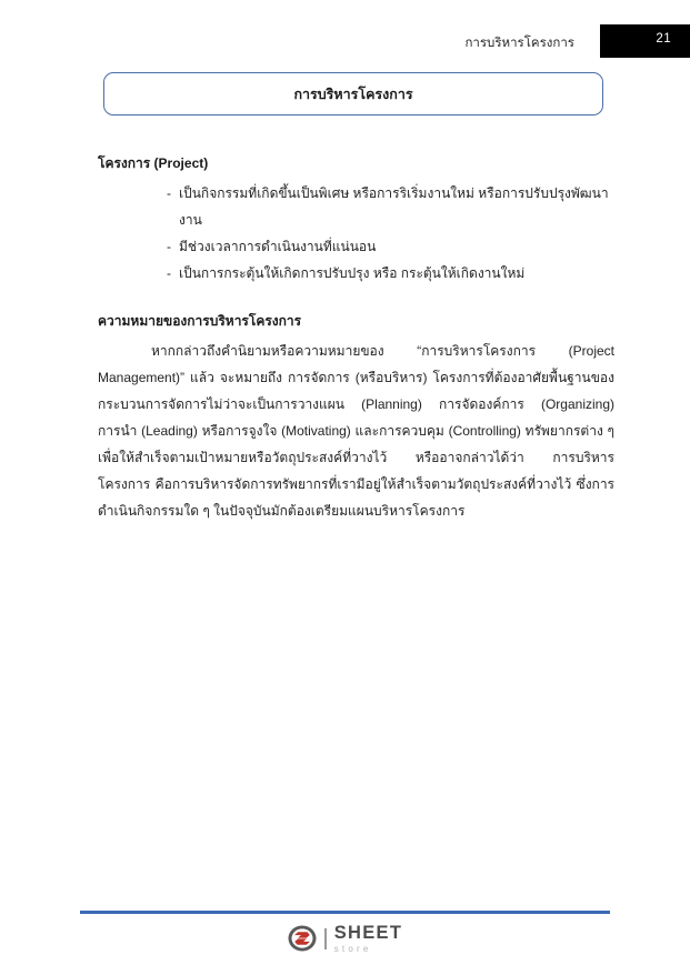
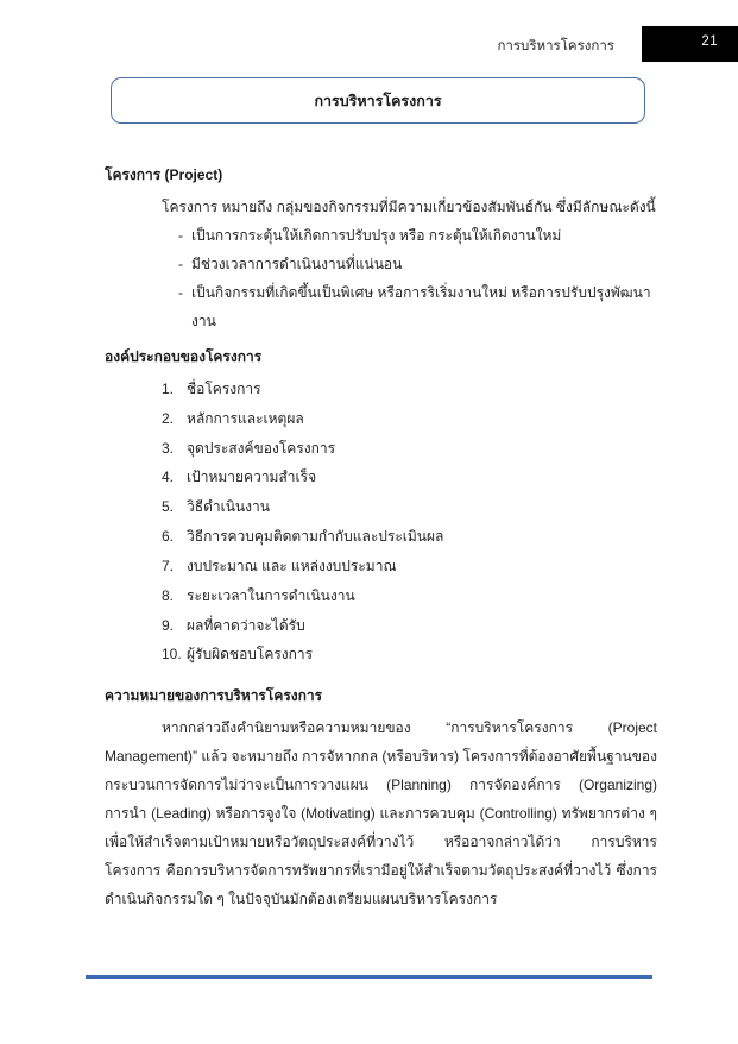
  การบริหารโครงการ
  21
  การบริหารโครงการ
  โครงการ (Project)
+ โครงการ หมายถึง กลุ่มของกิจกรรมที่มีความเกี่ยวข้องสัมพันธ์กัน ซึ่งมีลักษณะดังนี้
  -
- เป็นกิจกรรมที่เกิดขึ้นเป็นพิเศษ หรือการริเริ่มงานใหม่ หรือการปรับปรุงพัฒนางาน
+ เป็นการกระตุ้นให้เกิดการปรับปรุง หรือ กระตุ้นให้เกิดงานใหม่
  -
  มีช่วงเวลาการดำเนินงานที่แน่นอน
  -
- เป็นการกระตุ้นให้เกิดการปรับปรุง หรือ กระตุ้นให้เกิดงานใหม่
+ เป็นกิจกรรมที่เกิดขึ้นเป็นพิเศษ หรือการริเริ่มงานใหม่ หรือการปรับปรุงพัฒนางาน
+ องค์ประกอบของโครงการ
+ 1.
+ ชื่อโครงการ
+ 2.
+ หลักการและเหตุผล
+ 3.
+ จุดประสงค์ของโครงการ
+ 4.
+ เป้าหมายความสำเร็จ
+ 5.
+ วิธีดำเนินงาน
+ 6.
+ วิธีการควบคุมติดตามกำกับและประเมินผล
+ 7.
+ งบประมาณ และ แหล่งงบประมาณ
+ 8.
+ ระยะเวลาในการดำเนินงาน
+ 9.
+ ผลที่คาดว่าจะได้รับ
+ 10.
+ ผู้รับผิดชอบโครงการ
  ความหมายของการบริหารโครงการ
- หากกล่าวถึงคำนิยามหรือความหมายของ “การบริหารโครงการ (Project Management)” แล้ว จะหมายถึง การจัดการ (หรือบริหาร) โครงการที่ต้องอาศัยพื้นฐานของกระบวนการจัดการไม่ว่าจะเป็นการวางแผน (Planning) การจัดองค์การ (Organizing) การนำ (Leading) หรือการจูงใจ (Motivating) และการควบคุม (Controlling) ทรัพยากรต่าง ๆ เพื่อให้สำเร็จตามเป้าหมายหรือวัตถุประสงค์ที่วางไว้ หรืออาจกล่าวได้ว่า การบริหารโครงการ คือการบริหารจัดการทรัพยากรที่เรามีอยู่ให้สำเร็จตามวัตถุประสงค์ที่วางไว้ ซึ่งการดำเนินกิจกรรมใด ๆ ในปัจจุบันมักต้องเตรียมแผนบริหารโครงการ
+ หากกล่าวถึงคำนิยามหรือความหมายของ “การบริหารโครงการ (Project Management)” แล้ว จะหมายถึง การจัหากกล (หรือบริหาร) โครงการที่ต้องอาศัยพื้นฐานของกระบวนการจัดการไม่ว่าจะเป็นการวางแผน (Planning) การจัดองค์การ (Organizing) การนำ (Leading) หรือการจูงใจ (Motivating) และการควบคุม (Controlling) ทรัพยากรต่าง ๆ เพื่อให้สำเร็จตามเป้าหมายหรือวัตถุประสงค์ที่วางไว้ หรืออาจกล่าวได้ว่า การบริหารโครงการ คือการบริหารจัดการทรัพยากรที่เรามีอยู่ให้สำเร็จตามวัตถุประสงค์ที่วางไว้ ซึ่งการดำเนินกิจกรรมใด ๆ ในปัจจุบันมักต้องเตรียมแผนบริหารโครงการ
- SHEET
- store
